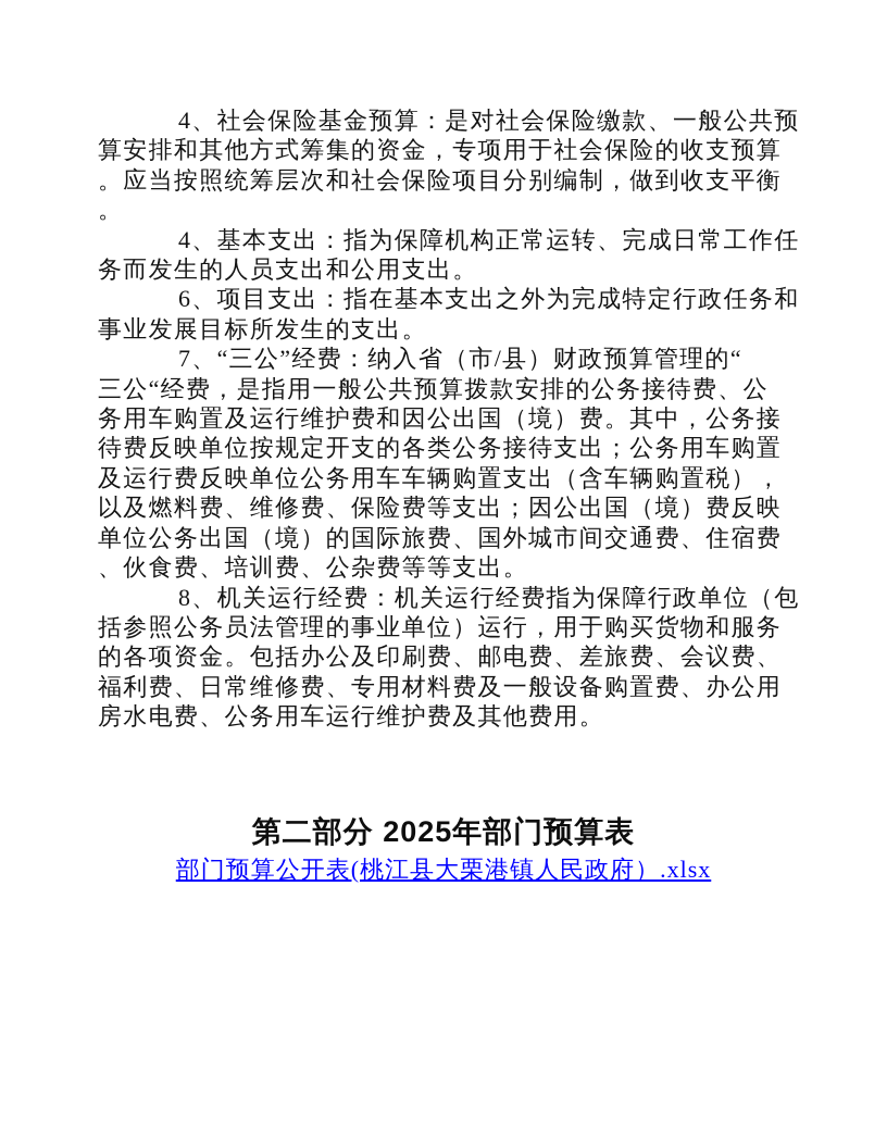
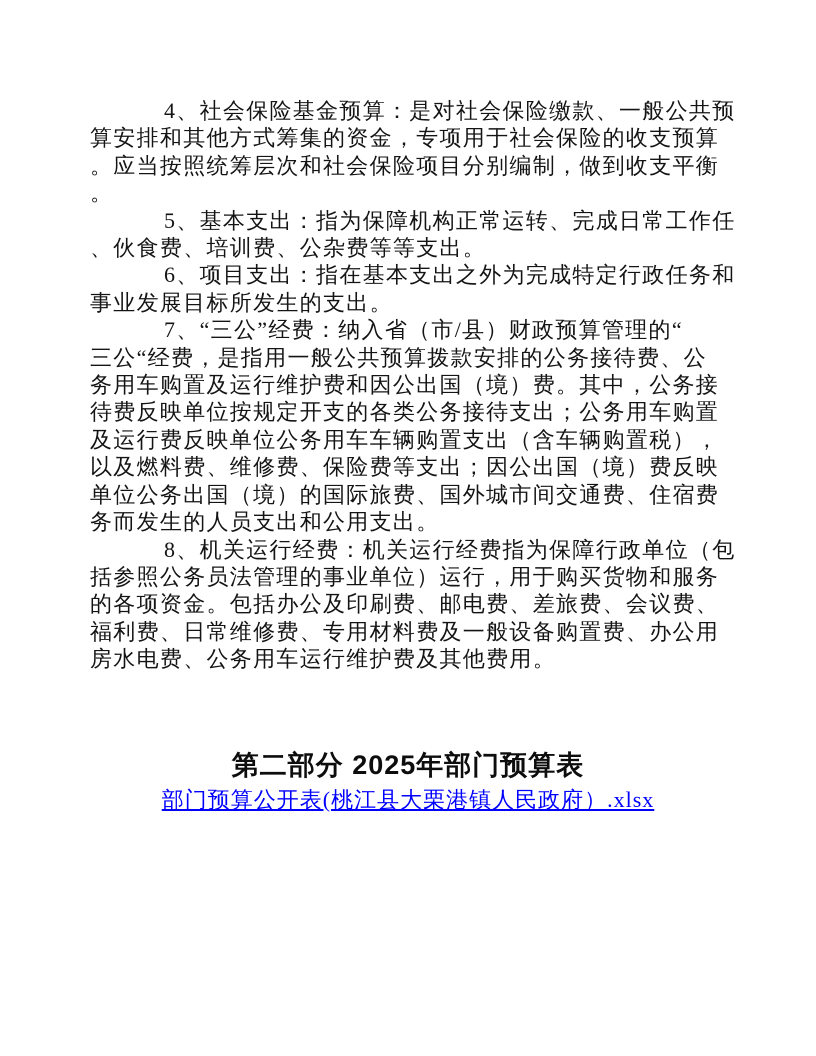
  4、社会保险基金预算：是对社会保险缴款、一般公共预
  算安排和其他方式筹集的资金，专项用于社会保险的收支预算
  。应当按照统筹层次和社会保险项目分别编制，做到收支平衡
  。
- 4、基本支出：指为保障机构正常运转、完成日常工作任
+ 5、基本支出：指为保障机构正常运转、完成日常工作任
- 务而发生的人员支出和公用支出。
+ 、伙食费、培训费、公杂费等等支出。
  6、项目支出：指在基本支出之外为完成特定行政任务和
  事业发展目标所发生的支出。
  7、“三公”经费：纳入省（市/县）财政预算管理的“
  三公“经费，是指用一般公共预算拨款安排的公务接待费、公
  务用车购置及运行维护费和因公出国（境）费。其中，公务接
  待费反映单位按规定开支的各类公务接待支出；公务用车购置
  及运行费反映单位公务用车车辆购置支出（含车辆购置税），
  以及燃料费、维修费、保险费等支出；因公出国（境）费反映
  单位公务出国（境）的国际旅费、国外城市间交通费、住宿费
- 、伙食费、培训费、公杂费等等支出。
+ 务而发生的人员支出和公用支出。
  8、机关运行经费：机关运行经费指为保障行政单位（包
  括参照公务员法管理的事业单位）运行，用于购买货物和服务
  的各项资金。包括办公及印刷费、邮电费、差旅费、会议费、
  福利费、日常维修费、专用材料费及一般设备购置费、办公用
  房水电费、公务用车运行维护费及其他费用。
  第二部分 2025年部门预算表
  部门预算公开表(桃江县大栗港镇人民政府）.xlsx
